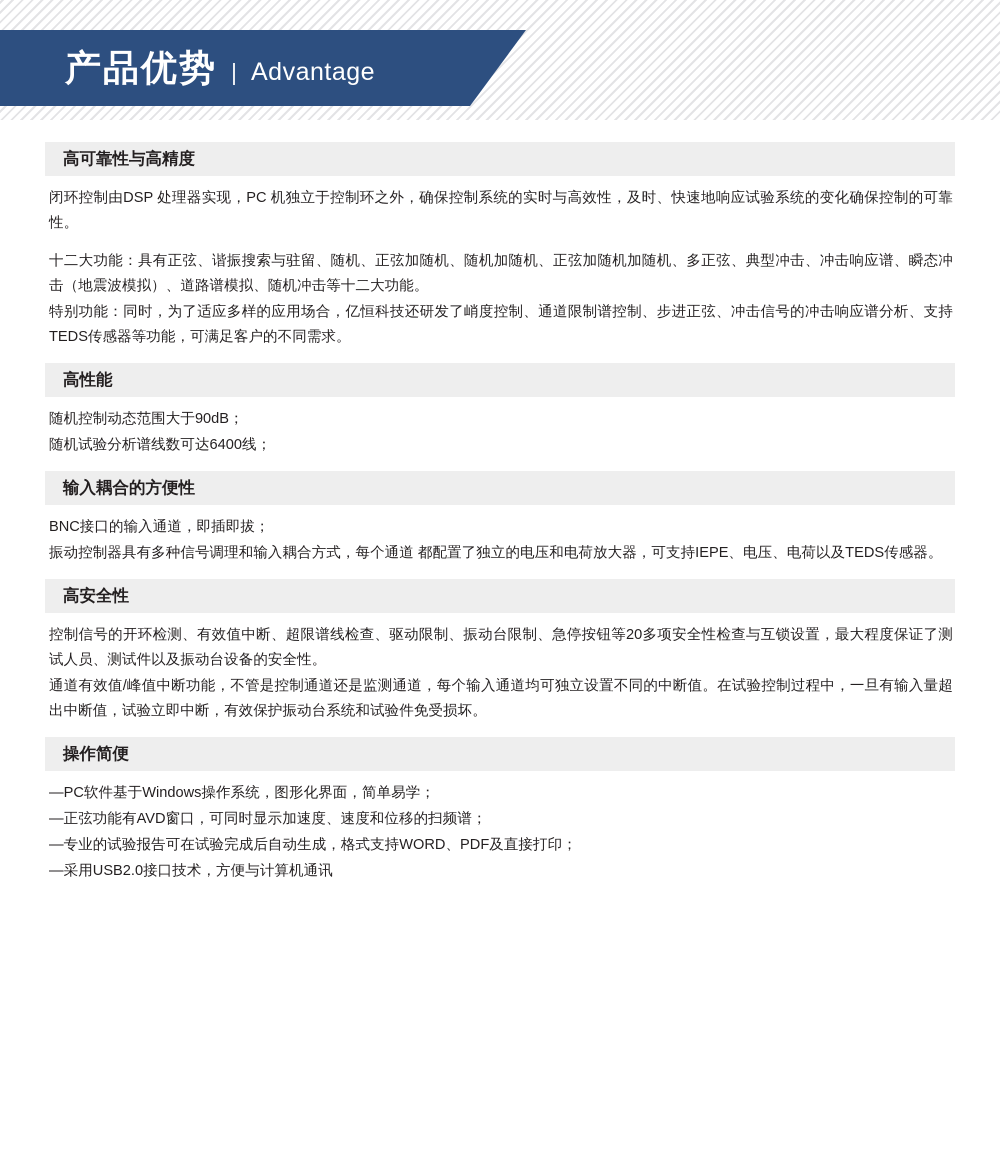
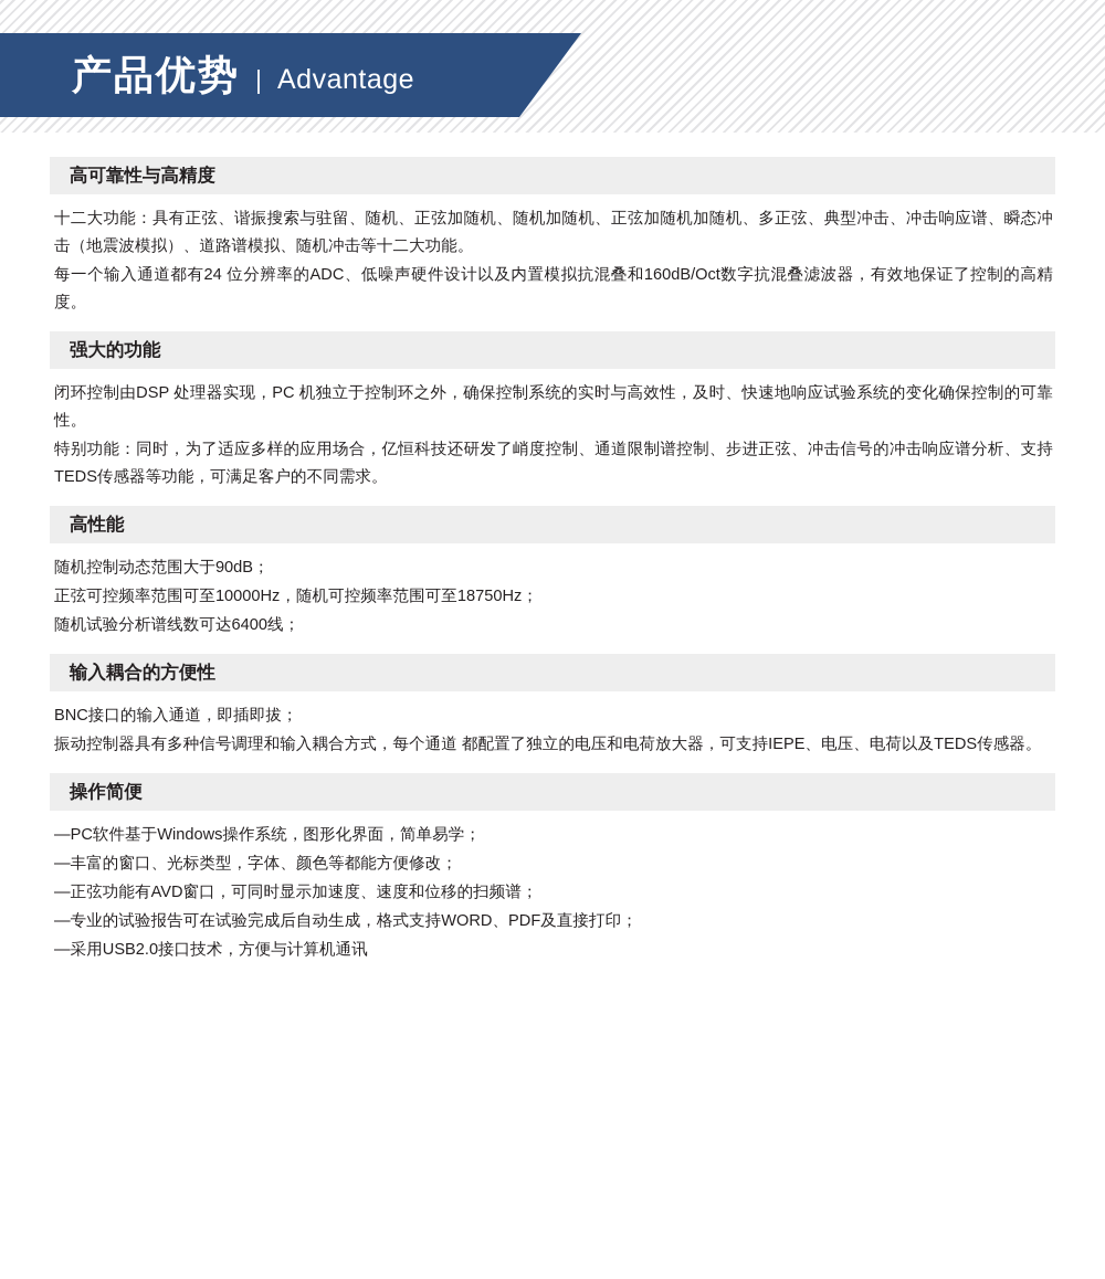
  产品优势
  |
  Advantage
  高可靠性与高精度
- 闭环控制由DSP 处理器实现，PC 机独立于控制环之外，确保控制系统的实时与高效性，及时、快速地响应试验系统的变化确保控制的可靠性。
+ 十二大功能：具有正弦、谐振搜索与驻留、随机、正弦加随机、随机加随机、正弦加随机加随机、多正弦、典型冲击、冲击响应谱、瞬态冲击（地震波模拟）、道路谱模拟、随机冲击等十二大功能。
+ 每一个输入通道都有24 位分辨率的ADC、低噪声硬件设计以及内置模拟抗混叠和160dB/Oct数字抗混叠滤波器，有效地保证了控制的高精度。
+ 强大的功能
- 十二大功能：具有正弦、谐振搜索与驻留、随机、正弦加随机、随机加随机、正弦加随机加随机、多正弦、典型冲击、冲击响应谱、瞬态冲击（地震波模拟）、道路谱模拟、随机冲击等十二大功能。
+ 闭环控制由DSP 处理器实现，PC 机独立于控制环之外，确保控制系统的实时与高效性，及时、快速地响应试验系统的变化确保控制的可靠性。
  特别功能：同时，为了适应多样的应用场合，亿恒科技还研发了峭度控制、通道限制谱控制、步进正弦、冲击信号的冲击响应谱分析、支持TEDS传感器等功能，可满足客户的不同需求。
  高性能
  随机控制动态范围大于90dB；
+ 正弦可控频率范围可至10000Hz，随机可控频率范围可至18750Hz；
  随机试验分析谱线数可达6400线；
  输入耦合的方便性
  BNC接口的输入通道，即插即拔；
  振动控制器具有多种信号调理和输入耦合方式，每个通道 都配置了独立的电压和电荷放大器，可支持IEPE、电压、电荷以及TEDS传感器。
- 高安全性
- 控制信号的开环检测、有效值中断、超限谱线检查、驱动限制、振动台限制、急停按钮等20多项安全性检查与互锁设置，最大程度保证了测试人员、测试件以及振动台设备的安全性。
- 通道有效值/峰值中断功能，不管是控制通道还是监测通道，每个输入通道均可独立设置不同的中断值。在试验控制过程中，一旦有输入量超出中断值，试验立即中断，有效保护振动台系统和试验件免受损坏。
  操作简便
  —PC软件基于Windows操作系统，图形化界面，简单易学；
+ —丰富的窗口、光标类型，字体、颜色等都能方便修改；
  —正弦功能有AVD窗口，可同时显示加速度、速度和位移的扫频谱；
  —专业的试验报告可在试验完成后自动生成，格式支持WORD、PDF及直接打印；
  —采用USB2.0接口技术，方便与计算机通讯
